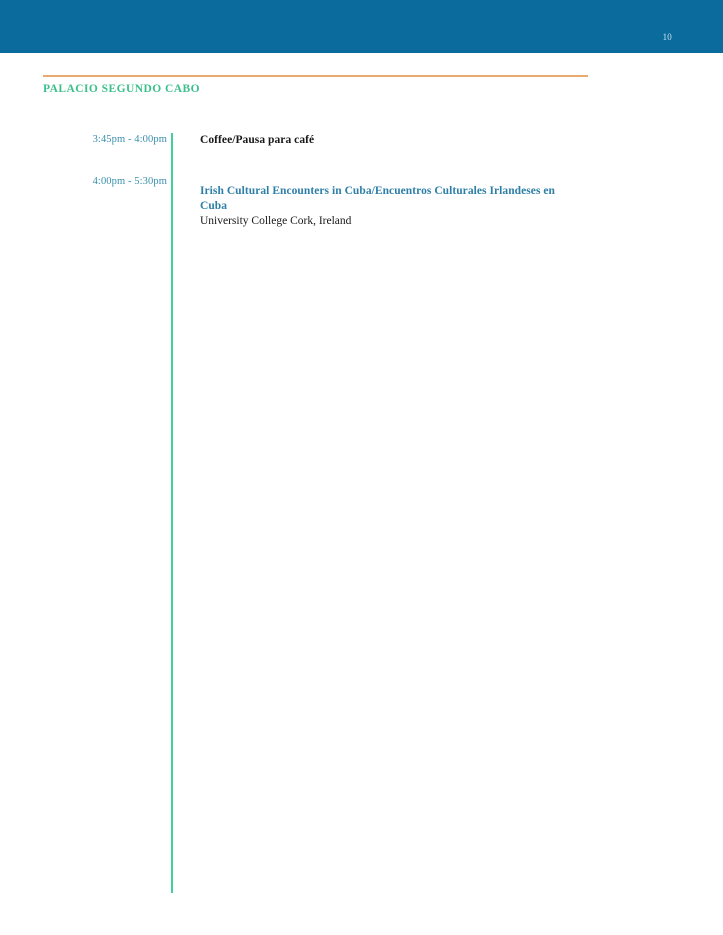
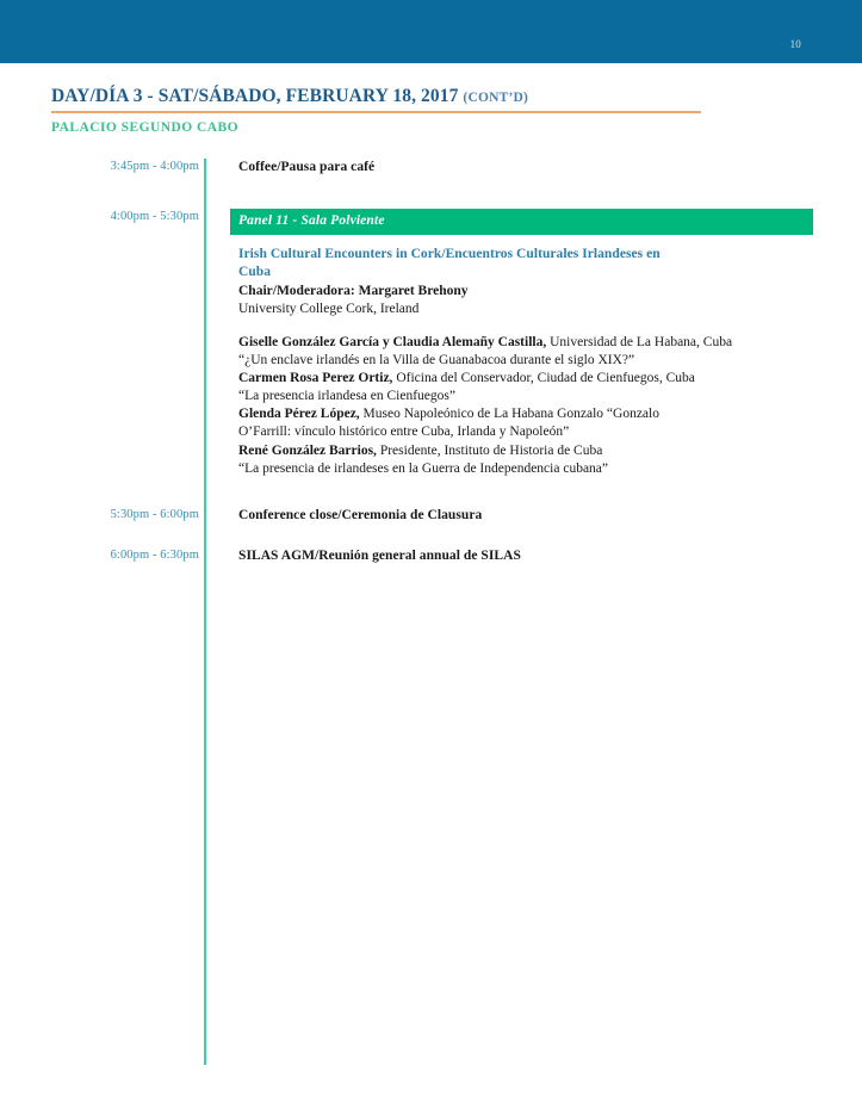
  10
+ DAY/DÍA 3 - SAT/SÁBADO, FEBRUARY 18, 2017 (CONT’D)
  PALACIO SEGUNDO CABO
  3:45pm - 4:00pm
  Coffee/Pausa para café
  4:00pm - 5:30pm
+ Panel 11 - Sala Polviente
- Irish Cultural Encounters in Cuba/Encuentros Culturales Irlandeses en Cuba
+ Irish Cultural Encounters in Cork/Encuentros Culturales Irlandeses en Cuba
+ Chair/Moderadora: Margaret Brehony
  University College Cork, Ireland
+ Giselle González García y Claudia Alemañy Castilla, Universidad de La Habana, Cuba
+ “¿Un enclave irlandés en la Villa de Guanabacoa durante el siglo XIX?”
+ Carmen Rosa Perez Ortiz, Oficina del Conservador, Ciudad de Cienfuegos, Cuba
+ “La presencia irlandesa en Cienfuegos”
+ Glenda Pérez López, Museo Napoleónico de La Habana Gonzalo “Gonzalo
+ O’Farrill: vínculo histórico entre Cuba, Irlanda y Napoleón”
+ René González Barrios, Presidente, Instituto de Historia de Cuba
+ “La presencia de irlandeses en la Guerra de Independencia cubana”
+ 5:30pm - 6:00pm
+ Conference close/Ceremonia de Clausura
+ 6:00pm - 6:30pm
+ SILAS AGM/Reunión general annual de SILAS
